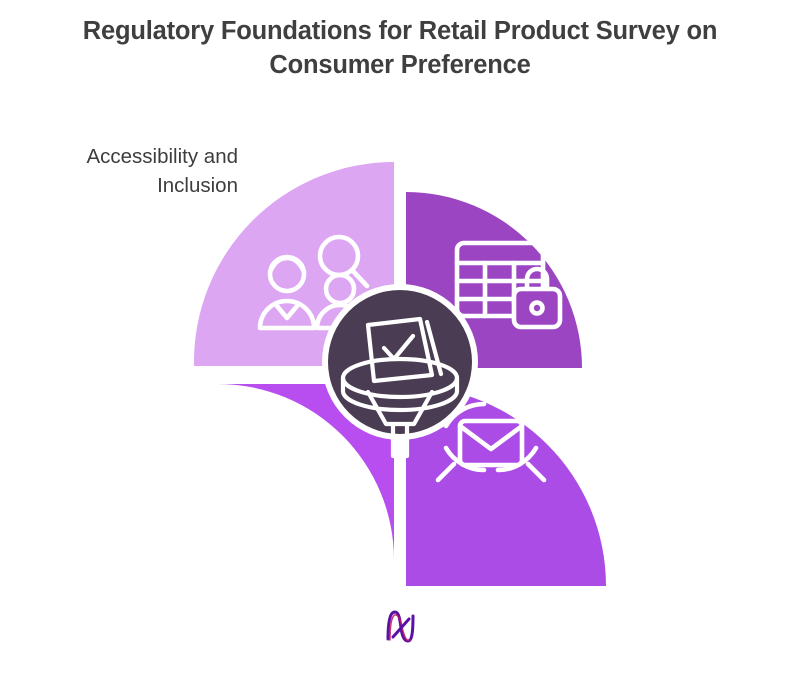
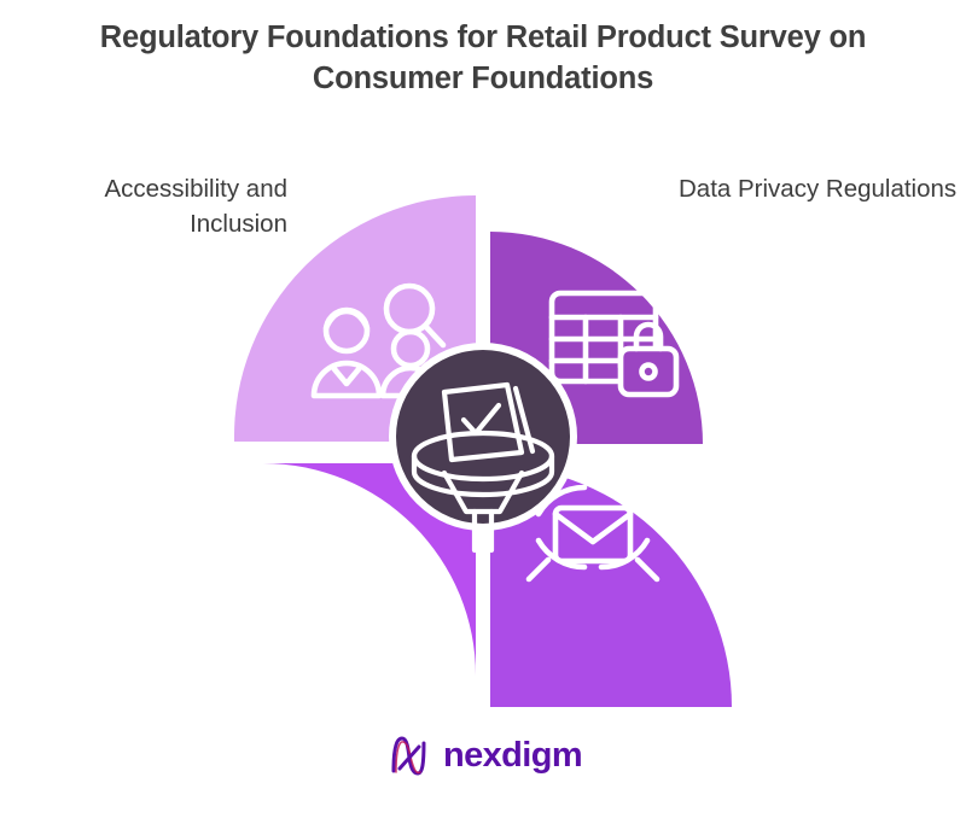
- Regulatory Foundations for Retail Product Survey on Consumer Preference
+ Regulatory Foundations for Retail Product Survey on Consumer Foundations
  Accessibility and Inclusion
+ Data Privacy Regulations
+ nexdigm
